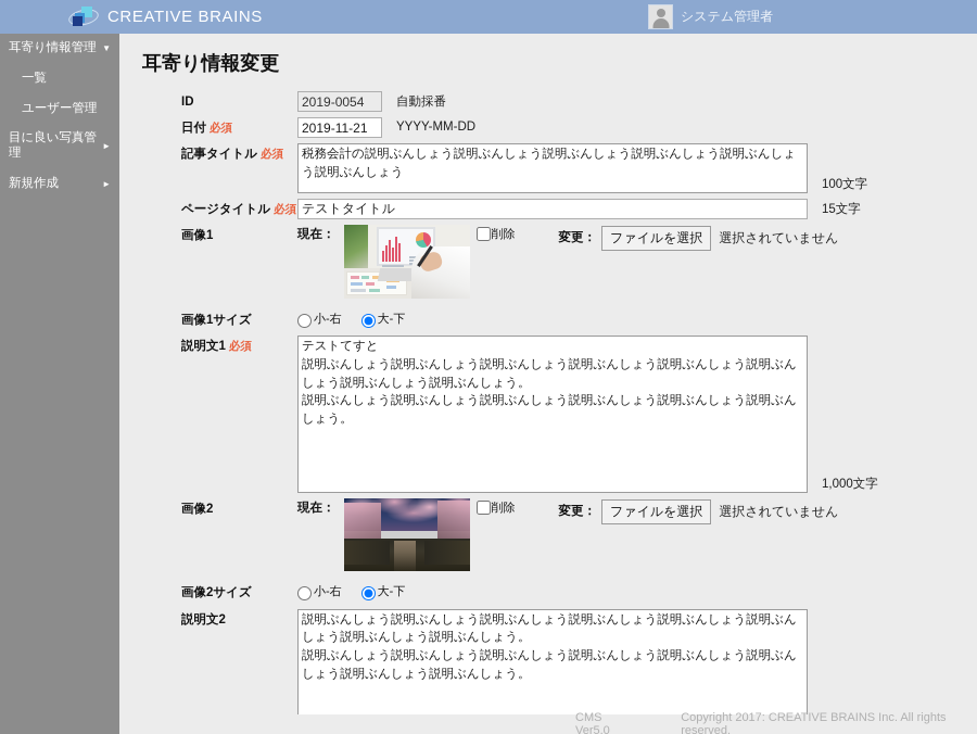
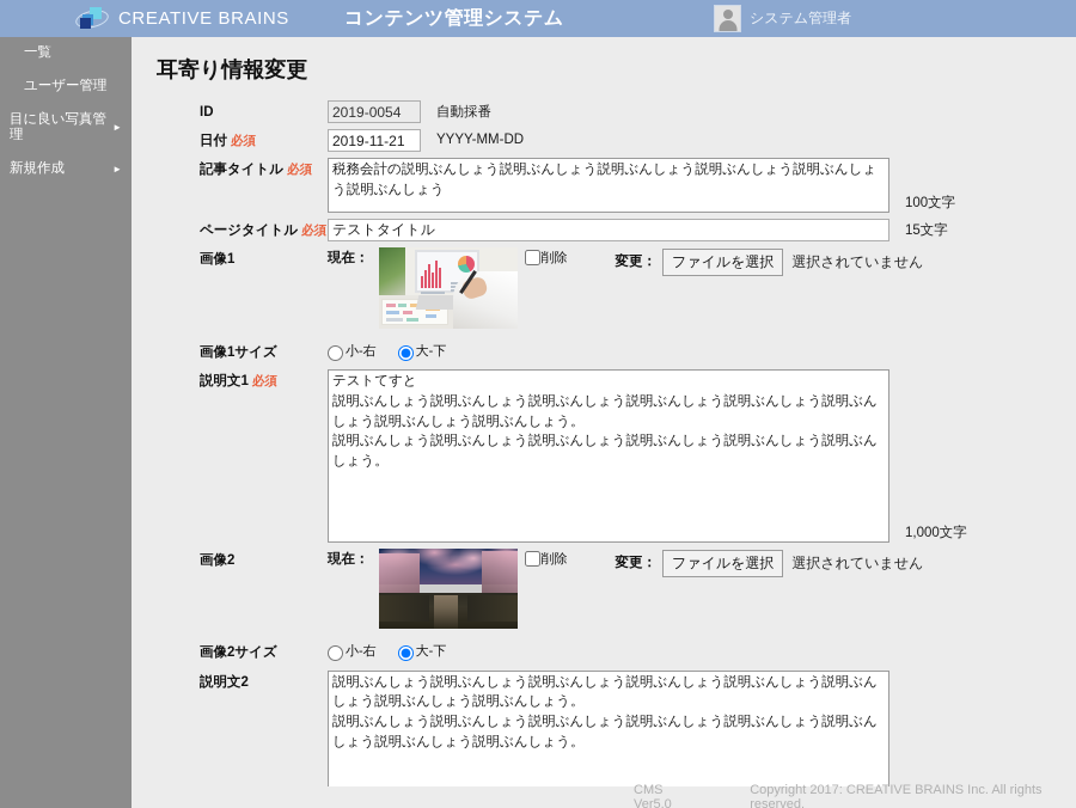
  CREATIVE BRAINS
+ コンテンツ管理システム
  システム管理者
- 耳寄り情報管理
- ▼
  一覧
  ユーザー管理
  目に良い写真管理
  ►
  新規作成
  ►
  耳寄り情報変更
  ID
  2019-0054
  自動採番
  日付 必須
  2019-11-21
  YYYY-MM-DD
  記事タイトル 必須
  100文字
  ページタイトル 必須
  テストタイトル
  15文字
  画像1
  現在：
  削除
  変更：
  ファイルを選択
  選択されていません
  画像1サイズ
  小-右
  大-下
  説明文1 必須
  テストてすと
  1,000文字
  画像2
  現在：
  削除
  変更：
  ファイルを選択
  選択されていません
  画像2サイズ
  小-右
  大-下
  説明文2
  CMS Ver5.0
  Copyright 2017: CREATIVE BRAINS Inc. All rights reserved.
